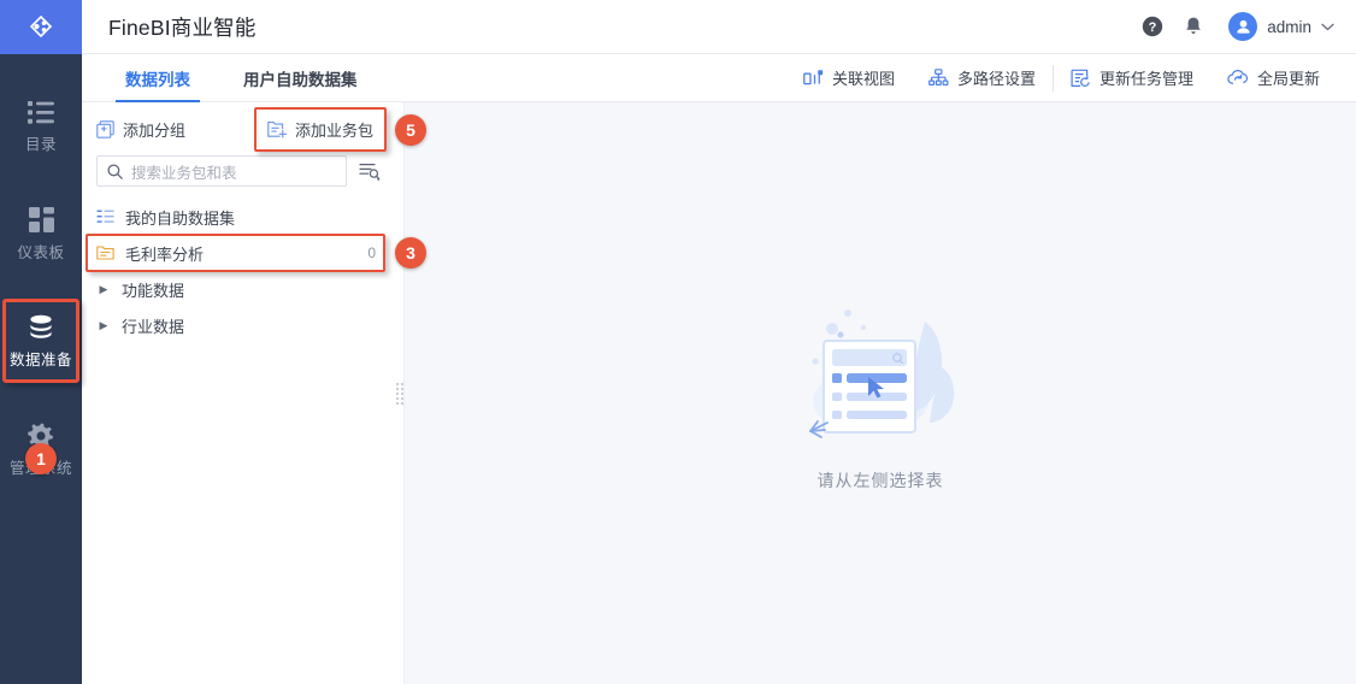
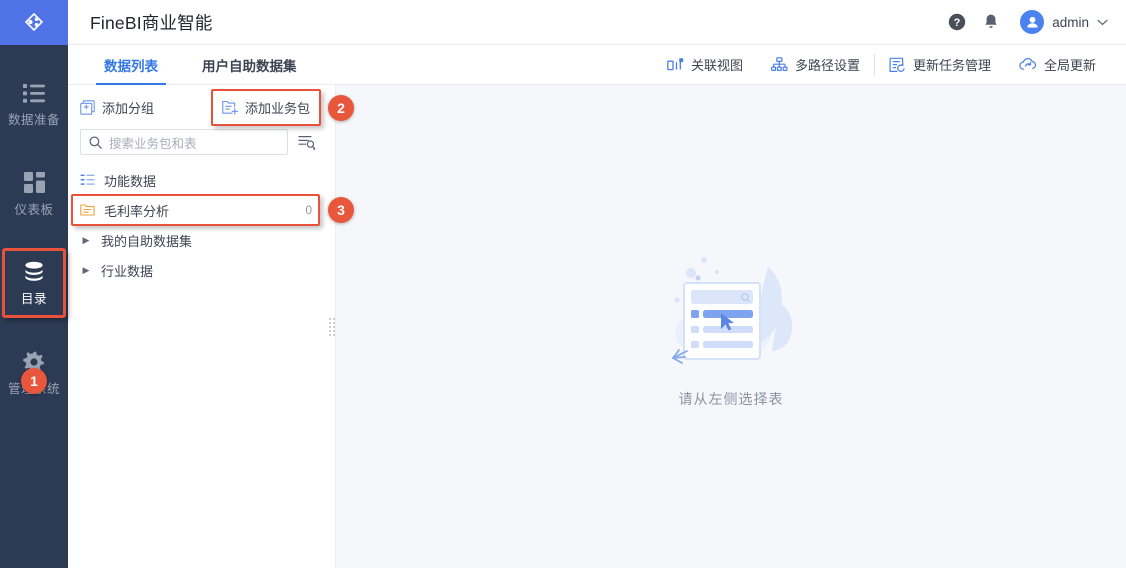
- 目录
+ 数据准备
  仪表板
- 数据准备
+ 目录
  FineBI商业智能
  ?
  admin
  数据列表
  用户自助数据集
  关联视图
  多路径设置
  更新任务管理
  全局更新
  添加分组
  添加业务包
  搜索业务包和表
- 我的自助数据集
+ 功能数据
  毛利率分析
  0
  ▶
- 功能数据
+ 我的自助数据集
  ▶
  行业数据
  请从左侧选择表
  1
- 5
+ 2
  3
